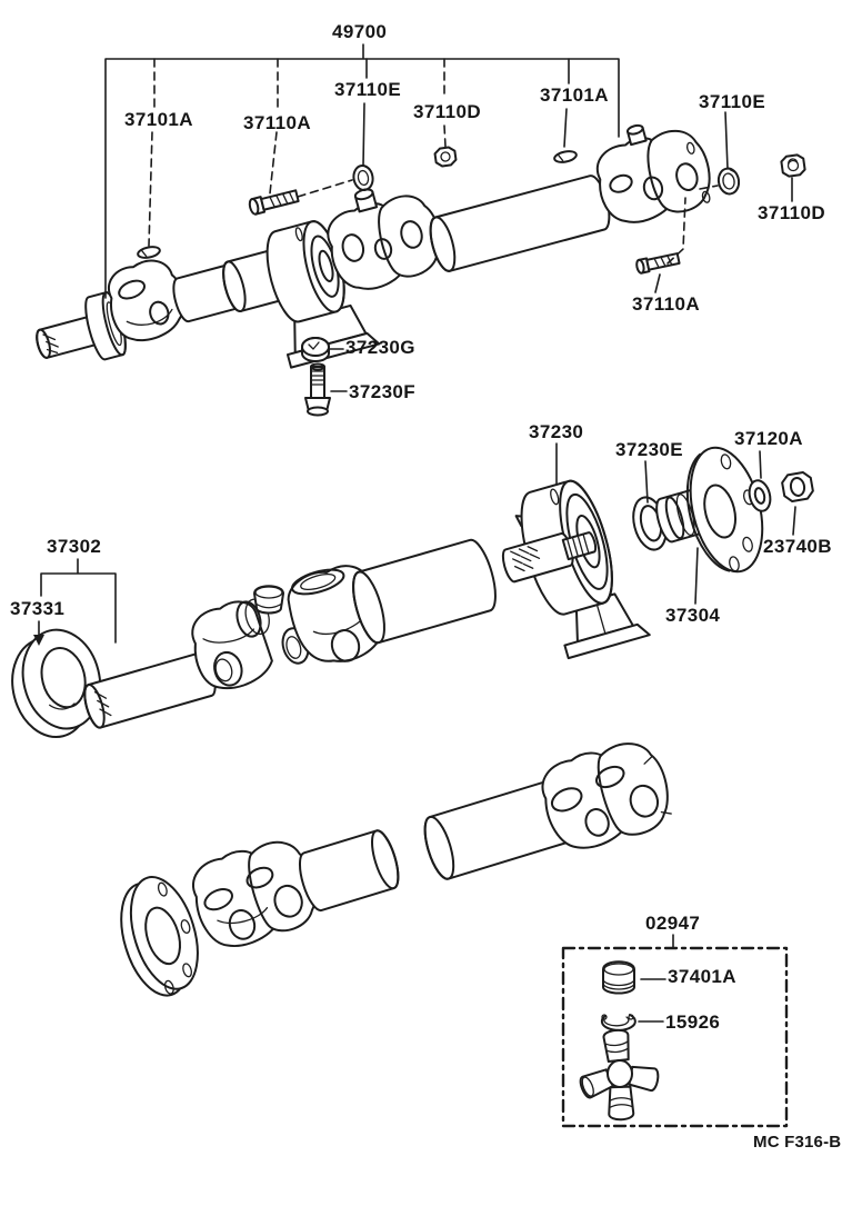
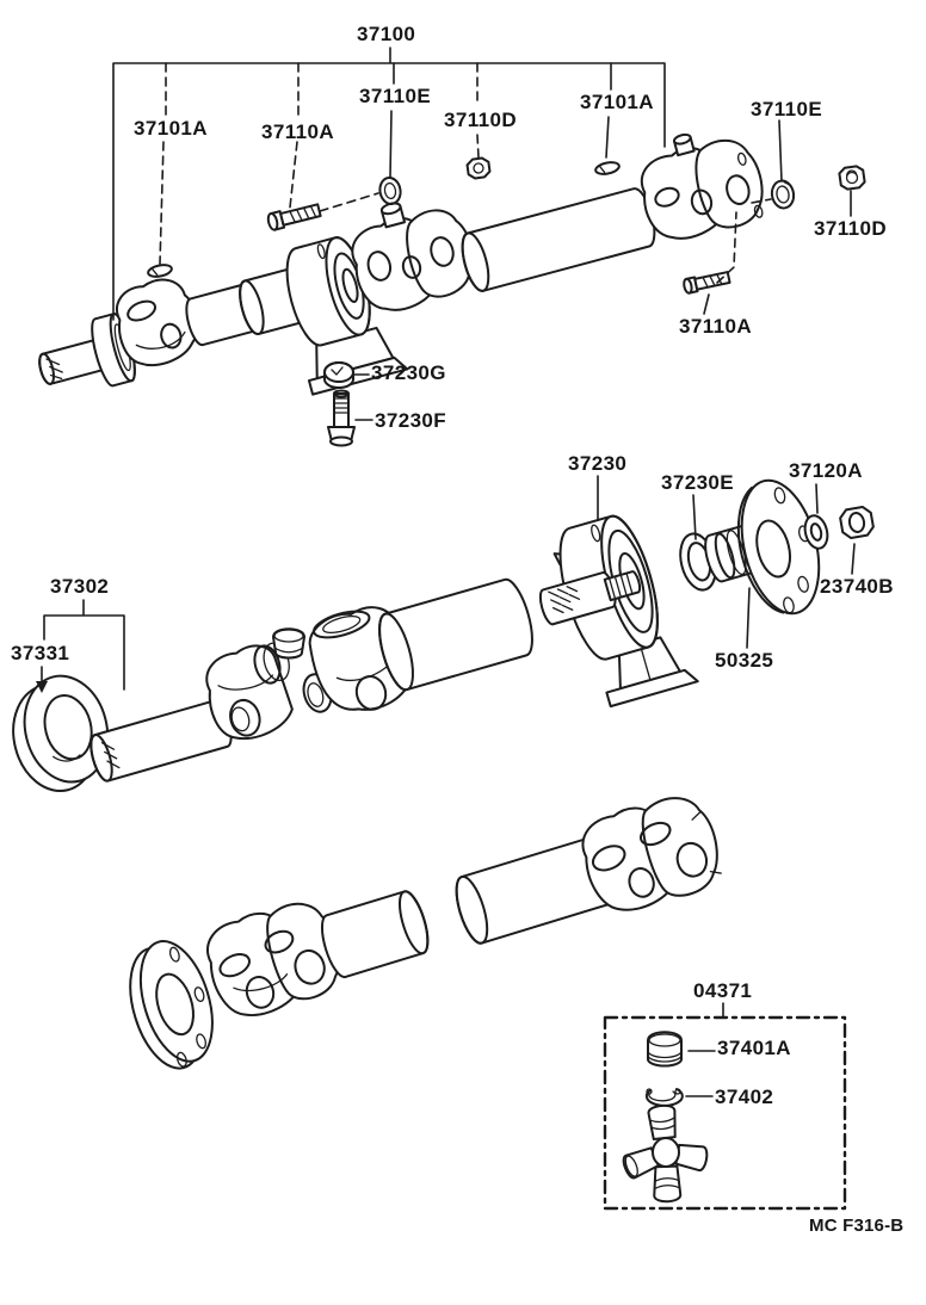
- 49700
+ 37100
  37101A
  37110A
  37110E
  37110D
  37101A
  37110E
  37110D
  37110A
  37230G
  37230F
  37230
  37230E
  37120A
  23740B
- 37304
+ 50325
  37302
  37331
- 02947
+ 04371
  37401A
- 15926
+ 37402
  MC F316-B
